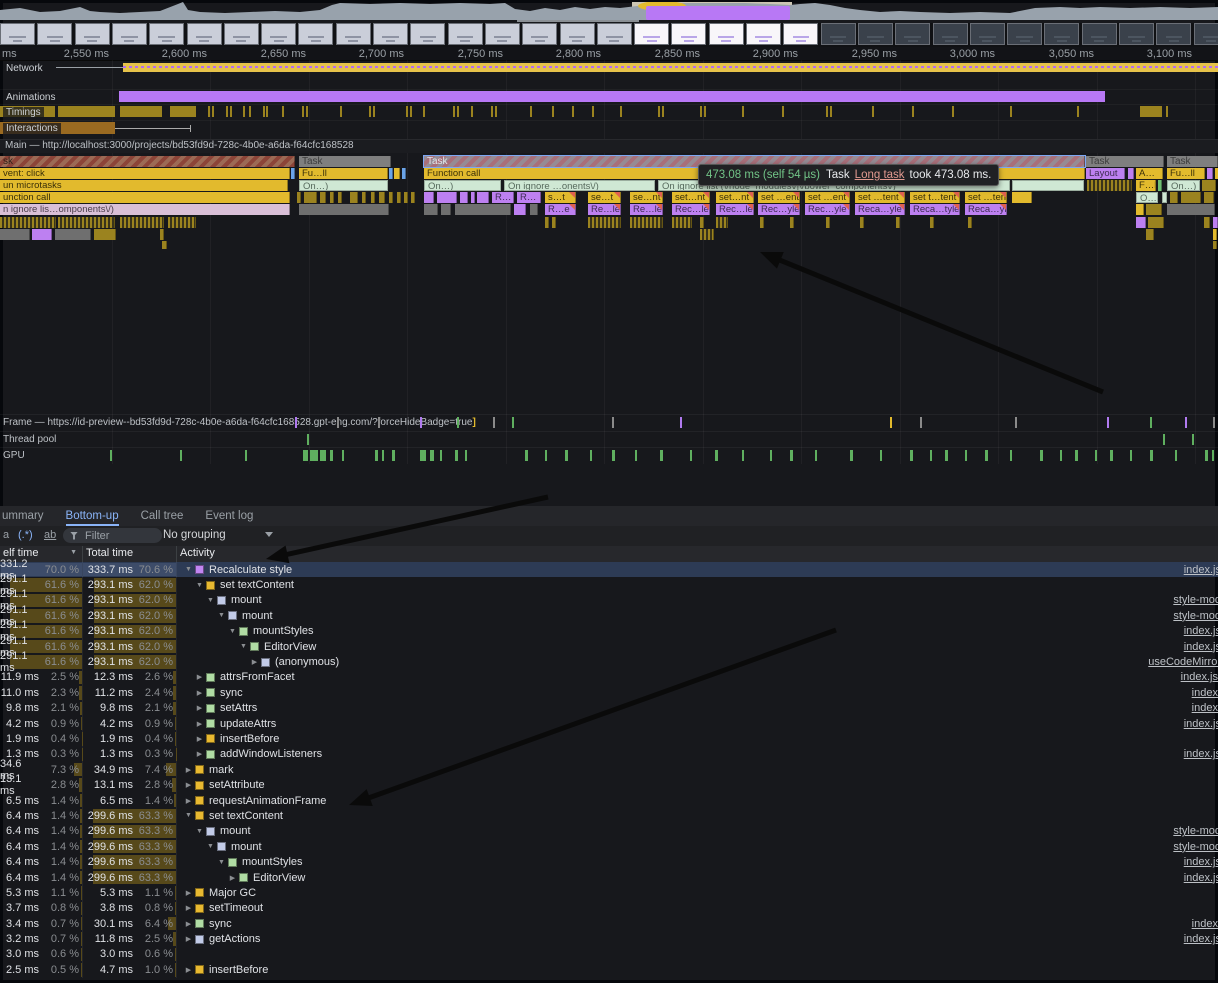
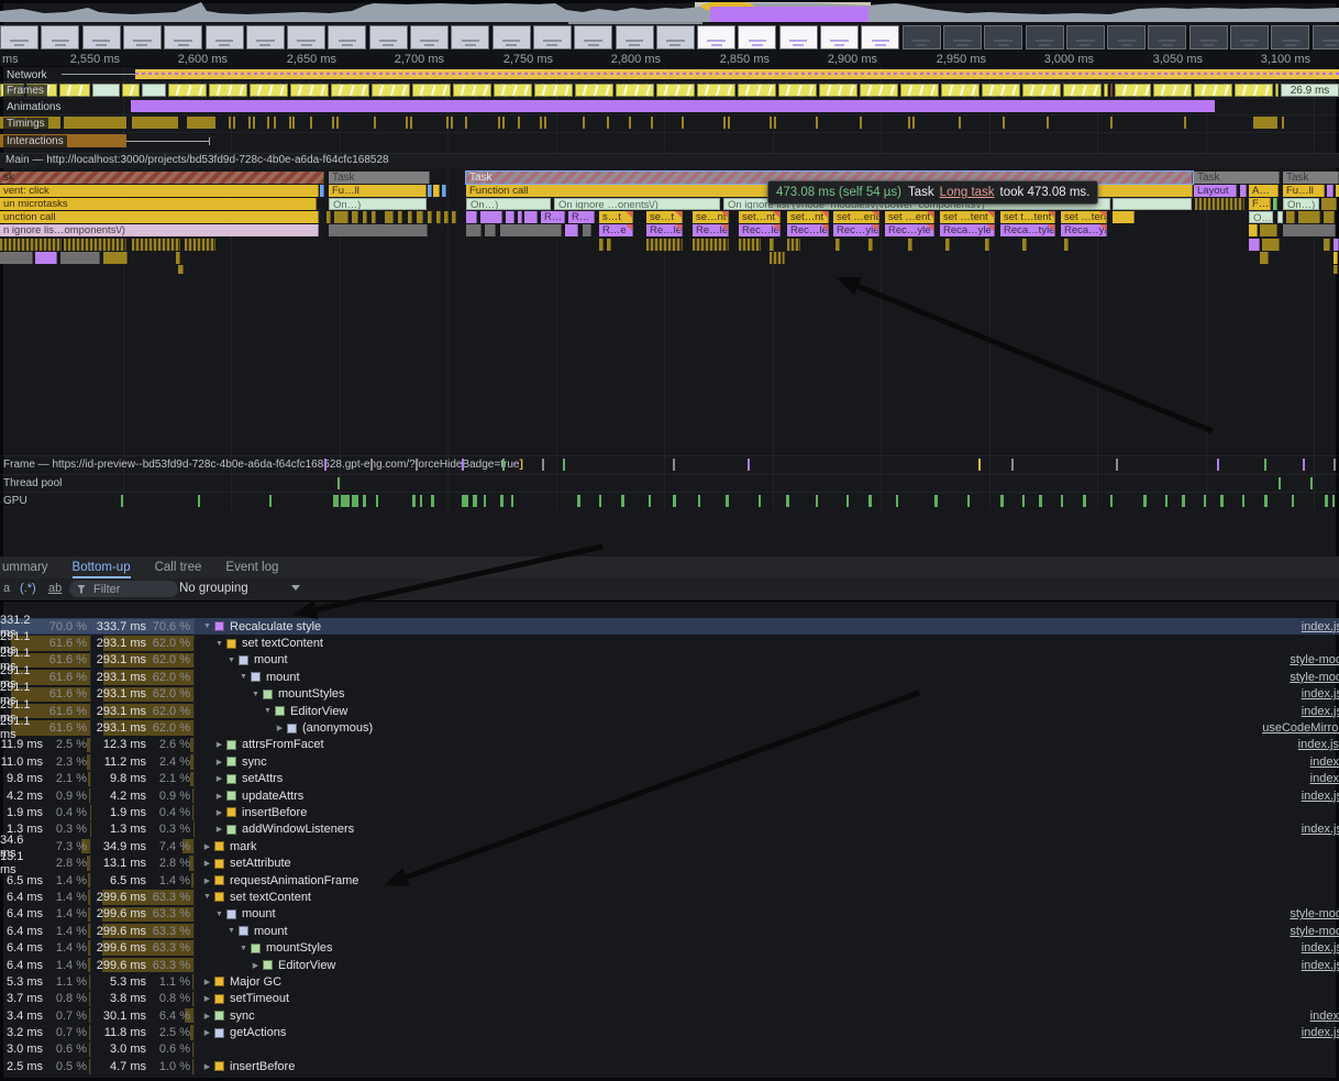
  ms
  2,550 ms
  2,600 ms
  2,650 ms
  2,700 ms
  2,750 ms
  2,800 ms
  2,850 ms
  2,900 ms
  2,950 ms
  3,000 ms
  3,050 ms
  3,100 ms
  Network
+ Frames
+ 26.9 ms
  Animations
  Timings
  Interactions
  Main — http://localhost:3000/projects/bd53fd9d-728c-4b0e-a6da-f64cfc168528
  sk
  Task
  Task
  Task
  Task
  vent: click
  Fu…ll
  Function call
  Layout
  A…
  Fu…ll
  un microtasks
  On…)
  On…)
  On ignore …onents\/)
  On ignore list (\/node_modules\/|\/bower_components\/)
  F…l
  On…)
  unction call
  R…
  R…
  s…t
  se…t
  se…nt
  set…nt
  set…nt
  set …ent
  set …ent
  set …tent
  set t…tent
  set …ten
  O…
  n ignore lis…omponents\/)
  R…e
  Re…le
  Re…le
  Rec…le
  Rec…le
  Rec…yle
  Rec…yle
  Reca…yle
  Reca…tyle
  Reca…yl
  473.08 ms (self 54 µs)
  Task
  Long task
  took 473.08 ms.
  Frame — https://id-preview--bd53fd9d-728c-4b0e-a6da-f64cfc168528.gpt-eng.com/?orceHideBadge=rue]
  Thread pool
  GPU
  ummary
  Bottom-up
  Call tree
  Event log
  a
  (.*)
  ab
  Filter
  No grouping
- elf time
- Total time
- Activity
  331.2 ms
  70.0 %
  333.7 ms
  70.6 %
  Recalculate style
  index.j
  291.1 ms
  61.6 %
  293.1 ms
  62.0 %
  set textContent
  291.1 ms
  61.6 %
  293.1 ms
  62.0 %
  mount
  style-mo
  291.1 ms
  61.6 %
  293.1 ms
  62.0 %
  mount
  style-mo
  291.1 ms
  61.6 %
  293.1 ms
  62.0 %
  mountStyles
  index.j
  291.1 ms
  61.6 %
  293.1 ms
  62.0 %
  EditorView
  index.j
  291.1 ms
  61.6 %
  293.1 ms
  62.0 %
  (anonymous)
  useCodeMirro
  11.9 ms
  2.5 %
  12.3 ms
  2.6 %
  attrsFromFacet
  index.js
  11.0 ms
  2.3 %
  11.2 ms
  2.4 %
  sync
  index
  9.8 ms
  2.1 %
  9.8 ms
  2.1 %
  setAttrs
  index
  4.2 ms
  0.9 %
  4.2 ms
  0.9 %
  updateAttrs
  index.j
  1.9 ms
  0.4 %
  1.9 ms
  0.4 %
  insertBefore
  1.3 ms
  0.3 %
  1.3 ms
  0.3 %
  addWindowListeners
  index.j
  34.6 ms
  7.3 %
  34.9 ms
  7.4 %
  mark
  13.1 ms
  2.8 %
  13.1 ms
  2.8 %
  setAttribute
  6.5 ms
  1.4 %
  6.5 ms
  1.4 %
  requestAnimationFrame
  6.4 ms
  1.4 %
  299.6 ms
  63.3 %
  set textContent
  6.4 ms
  1.4 %
  299.6 ms
  63.3 %
  mount
  style-mo
  6.4 ms
  1.4 %
  299.6 ms
  63.3 %
  mount
  style-mo
  6.4 ms
  1.4 %
  299.6 ms
  63.3 %
  mountStyles
  index.j
  6.4 ms
  1.4 %
  299.6 ms
  63.3 %
  EditorView
  index.j
  5.3 ms
  1.1 %
  5.3 ms
  1.1 %
  Major GC
  3.7 ms
  0.8 %
  3.8 ms
  0.8 %
  setTimeout
  3.4 ms
  0.7 %
  30.1 ms
  6.4 %
  sync
  index
  3.2 ms
  0.7 %
  11.8 ms
  2.5 %
  getActions
  index.j
  3.0 ms
  0.6 %
  3.0 ms
  0.6 %
  2.5 ms
  0.5 %
  4.7 ms
  1.0 %
  insertBefore
